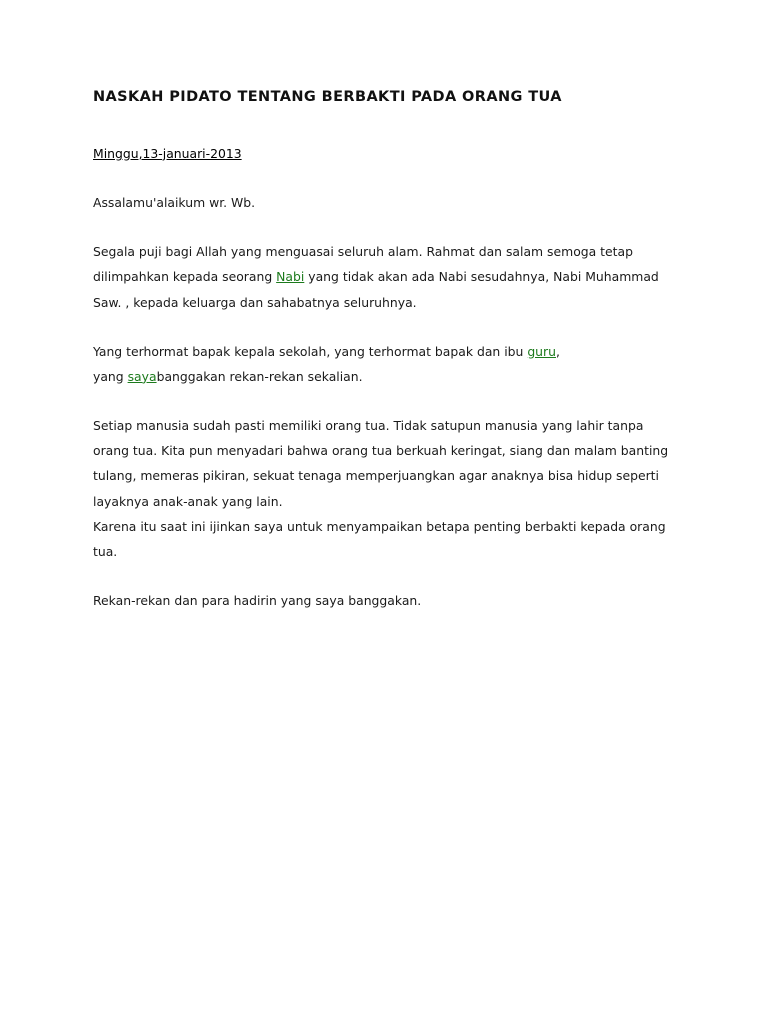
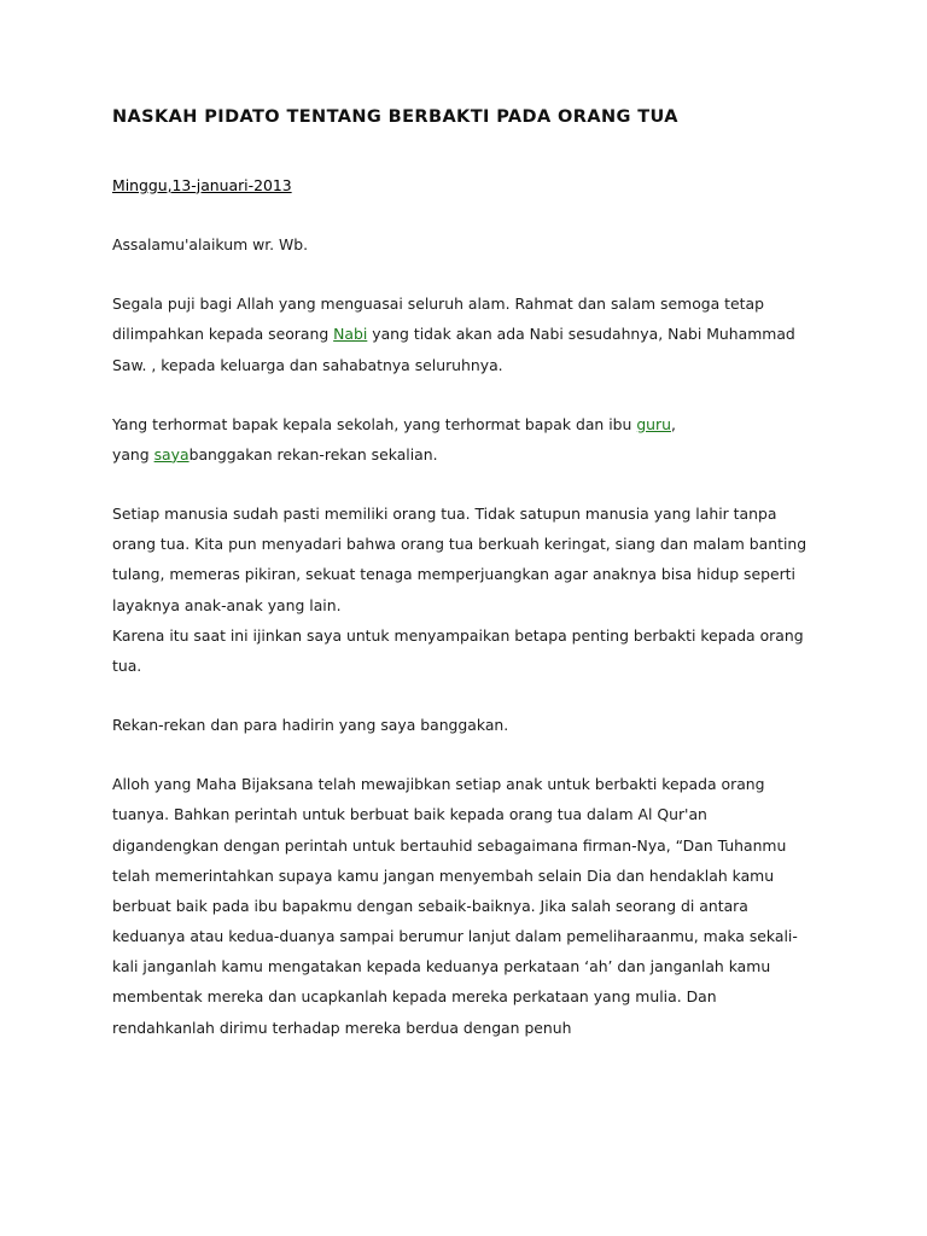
  NASKAH PIDATO TENTANG BERBAKTI PADA ORANG TUA
  Minggu,13-januari-2013
  Assalamu'alaikum wr. Wb.
  Segala puji bagi Allah yang menguasai seluruh alam. Rahmat dan salam semoga tetap dilimpahkan kepada seorang Nabi yang tidak akan ada Nabi sesudahnya, Nabi Muhammad Saw. , kepada keluarga dan sahabatnya seluruhnya.
  Yang terhormat bapak kepala sekolah, yang terhormat bapak dan ibu guru,
  yang sayabanggakan rekan-rekan sekalian.
  Setiap manusia sudah pasti memiliki orang tua. Tidak satupun manusia yang lahir tanpa orang tua. Kita pun menyadari bahwa orang tua berkuah keringat, siang dan malam banting tulang, memeras pikiran, sekuat tenaga memperjuangkan agar anaknya bisa hidup seperti layaknya anak-anak yang lain.
  Karena itu saat ini ijinkan saya untuk menyampaikan betapa penting berbakti kepada orang tua.
  Rekan-rekan dan para hadirin yang saya banggakan.
+ Alloh yang Maha Bijaksana telah mewajibkan setiap anak untuk berbakti kepada orang tuanya. Bahkan perintah untuk berbuat baik kepada orang tua dalam Al Qur'an digandengkan dengan perintah untuk bertauhid sebagaimana firman-Nya, “Dan Tuhanmu telah memerintahkan supaya kamu jangan menyembah selain Dia dan hendaklah kamu berbuat baik pada ibu bapakmu dengan sebaik-baiknya. Jika salah seorang di antara keduanya atau kedua-duanya sampai berumur lanjut dalam pemeliharaanmu, maka sekali-kali janganlah kamu mengatakan kepada keduanya perkataan ‘ah’ dan janganlah kamu membentak mereka dan ucapkanlah kepada mereka perkataan yang mulia. Dan rendahkanlah dirimu terhadap mereka berdua dengan penuh
